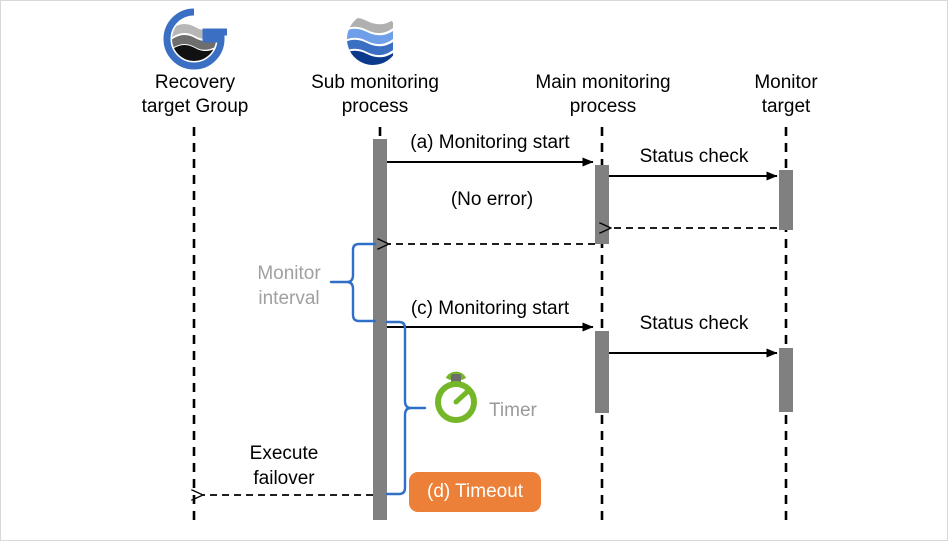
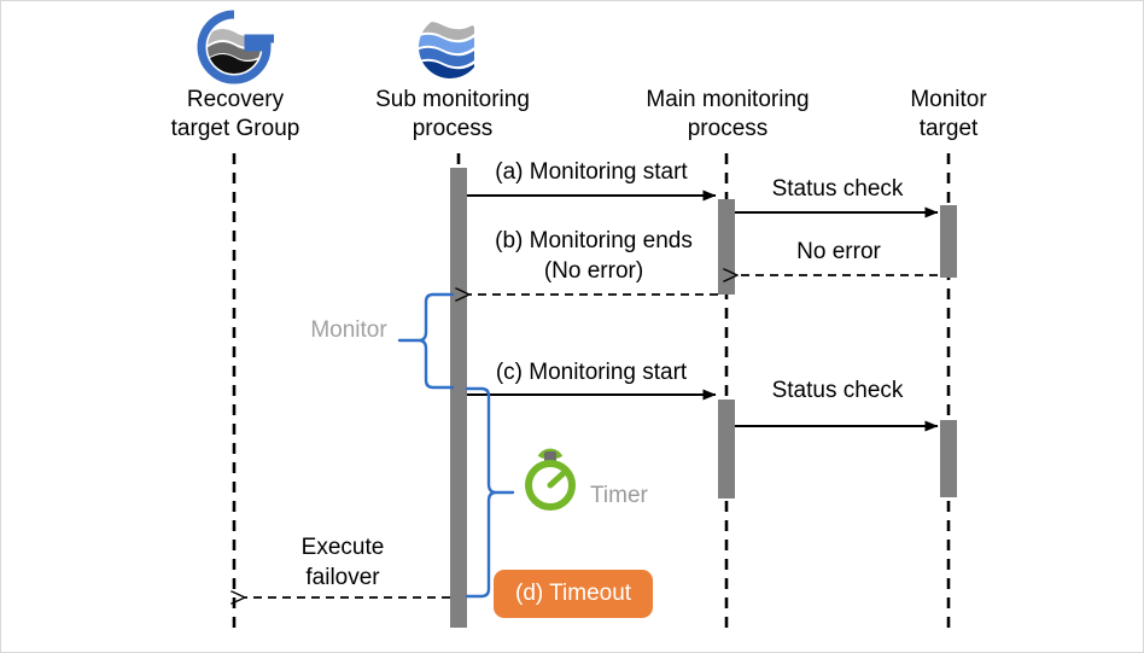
  Recovery
  target Group
  Sub monitoring
  process
  Main monitoring
  process
  Monitor
  target
  (a) Monitoring start
  Status check
+ No error
+ (b) Monitoring ends
  (No error)
  (c) Monitoring start
  Status check
  Execute
  failover
  Monitor
- interval
  Timer
  (d) Timeout
